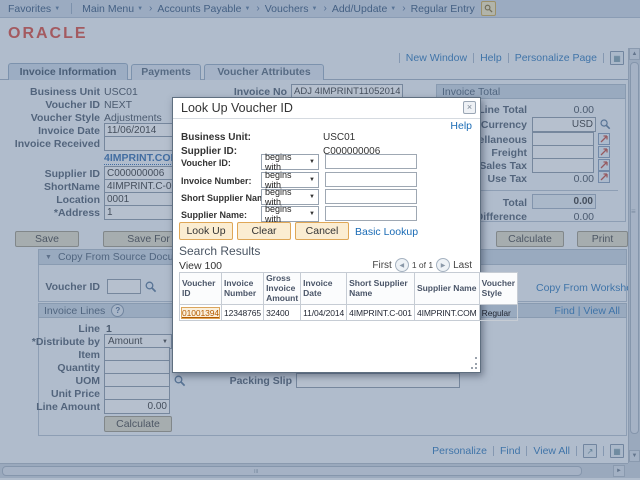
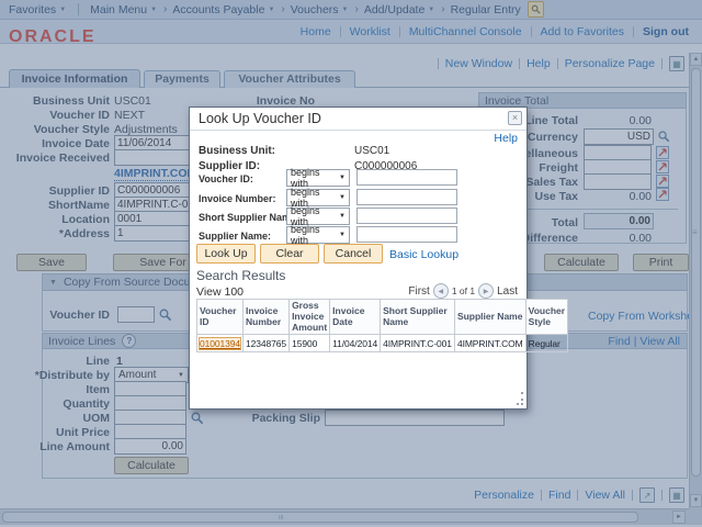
  Favorites
  Main Menu
  ›
  Accounts Payable
  ›
  Vouchers
  ›
  Add/Update
  ›
  Regular Entry
+ Home
+ Worklist
+ MultiChannel Console
+ Add to Favorites
+ Sign out
  ORACLE
  New Window
  Help
  Personalize Page
  ▦
  Invoice Information
  Payments
  Voucher Attributes
  Business Unit
  USC01
  Voucher ID
  NEXT
  Voucher Style
  Adjustments
  Invoice Date
  11/06/2014
  Invoice Received
  4IMPRINT.CO
  Supplier ID
  C000000006
  ShortName
  4IMPRINT.C-0
  Location
  0001
  *Address
  1
  Invoice No
- ADJ 4IMPRINT11052014
  Invoice Total
  Line Total
  0.00
  Currency
  USD
  Freight
  Sales Tax
  Use Tax
  0.00
  Total
  0.00
  ifference
  0.00
  Save
  Calculate
  Print
  Copy From Source Docu
  Voucher ID
  Copy From Worksh
  Invoice Lines
  ?
  Find | View All
  Line
  1
  *Distribute by
  Amount
  Item
  Quantity
  UOM
  Packing Slip
  Unit Price
  Line Amount
  0.00
  Calculate
  Personalize
  Find
  View All
  ↗
  ▦
  ≡
  Look Up Voucher ID
  ×
  Help
  Business Unit:
  USC01
  Supplier ID:
  C000000006
  Voucher ID:
  begins with
  Invoice Number:
  begins with
  Short Supplier Na
  begins with
  Supplier Name:
  begins with
  Look Up
  Clear
  Cancel
  Basic Lookup
  Search Results
  View 100
  First
  1 of 1
  Last
  Voucher ID	Invoice Number	Gross Invoice Amount	Invoice Date	Short Supplier Name	Supplier Name	Voucher Style
- 01001394	12348765	32400	11/04/2014	4IMPRINT.C-001	4IMPRINT.COM	Regular
+ 01001394	12348765	15900	11/04/2014	4IMPRINT.C-001	4IMPRINT.COM	Regular
